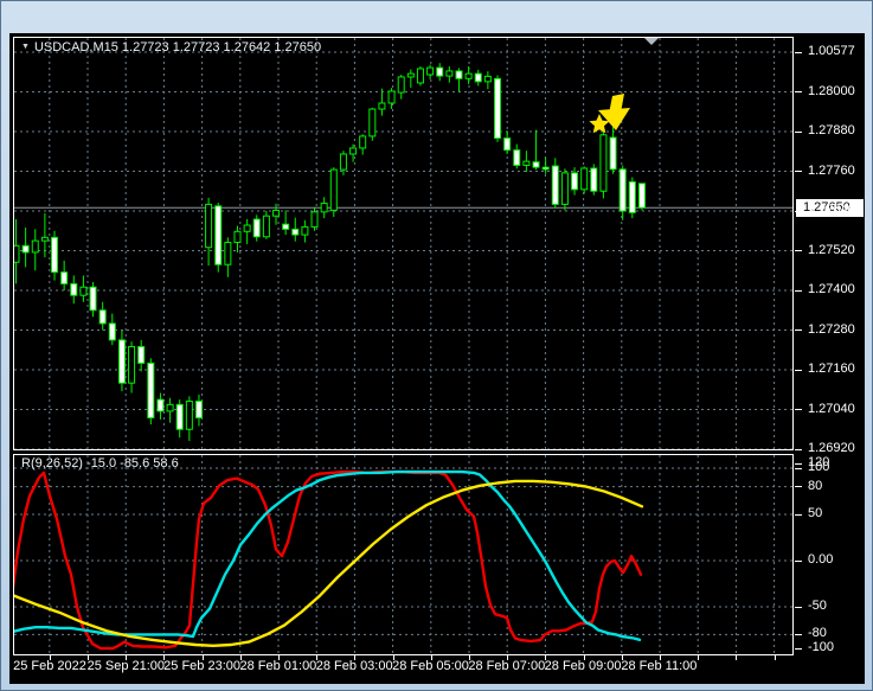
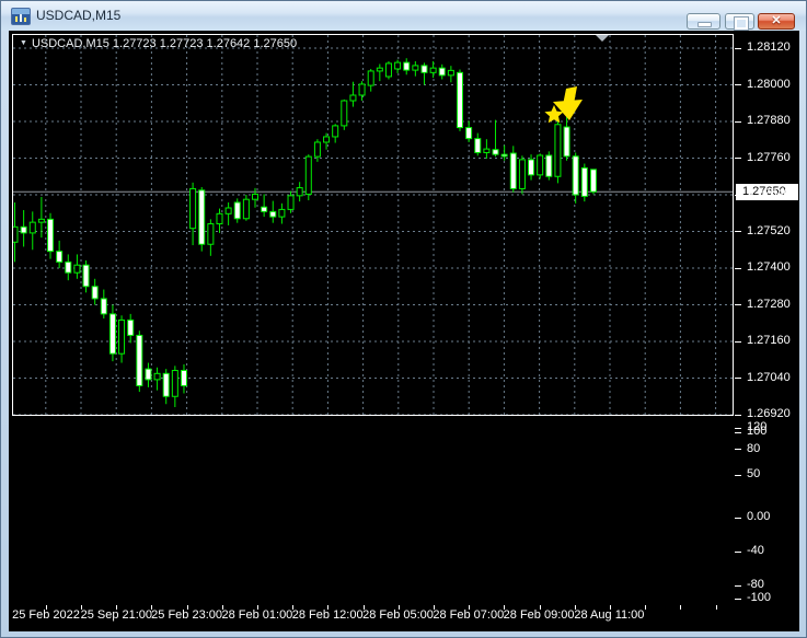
+ USDCAD,M15
+ ✕
  USDCAD,M15 1.27723 1.27723 1.27642 1.27650
- R(9,26,52) -15.0 -85.6 58.6
  1.27650
- 1.00577
+ 1.28120
  1.28000
  1.27880
  1.27760
  1.27640
  1.27520
  1.27400
  1.27280
  1.27160
  1.27040
  1.26920
  120
  100
  80
  50
  0.00
- -50
+ -40
  -80
  -100
  25 Feb 2022
  25 Sep 21:00
  25 Feb 23:00
  28 Feb 01:00
- 28 Feb 03:00
+ 28 Feb 12:00
  28 Feb 05:00
  28 Feb 07:00
  28 Feb 09:00
- 28 Feb 11:00
+ 28 Aug 11:00
